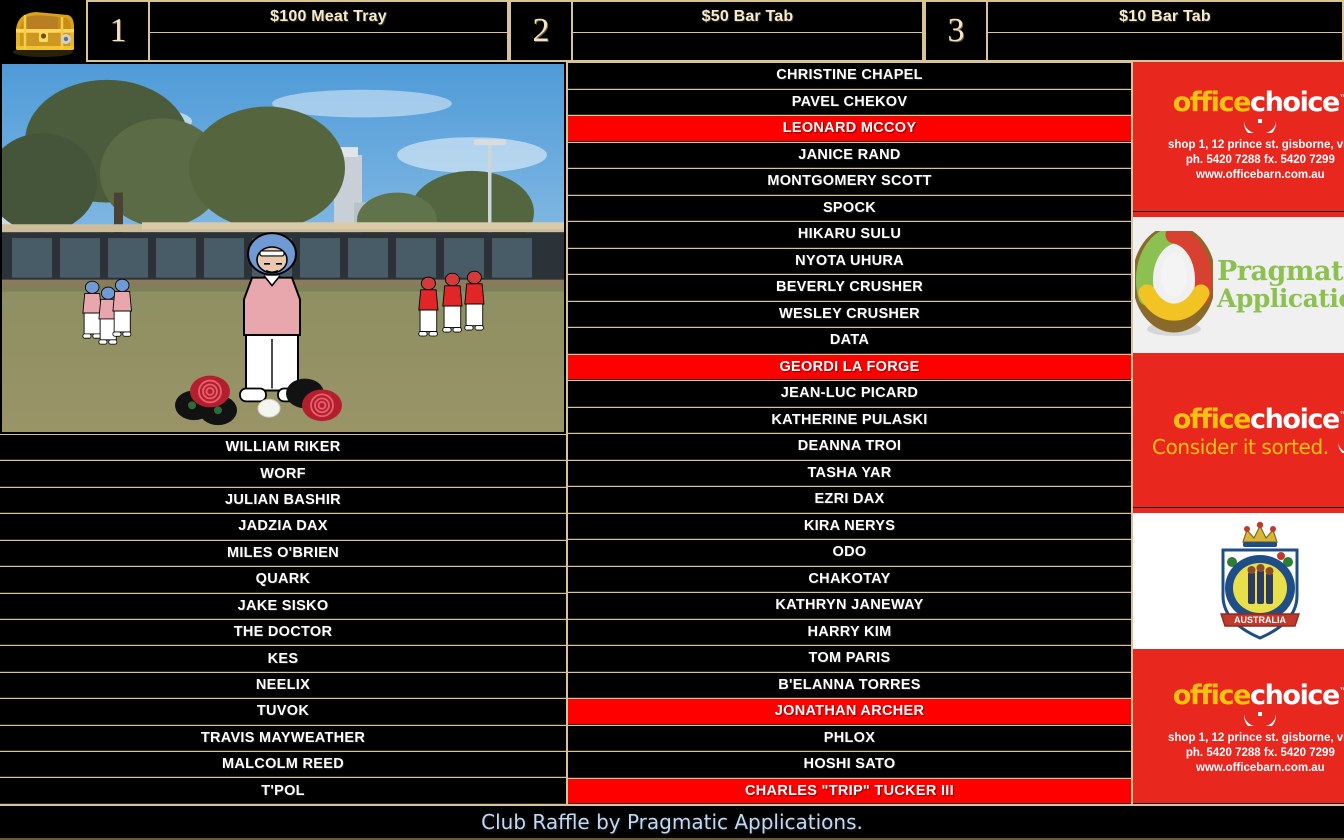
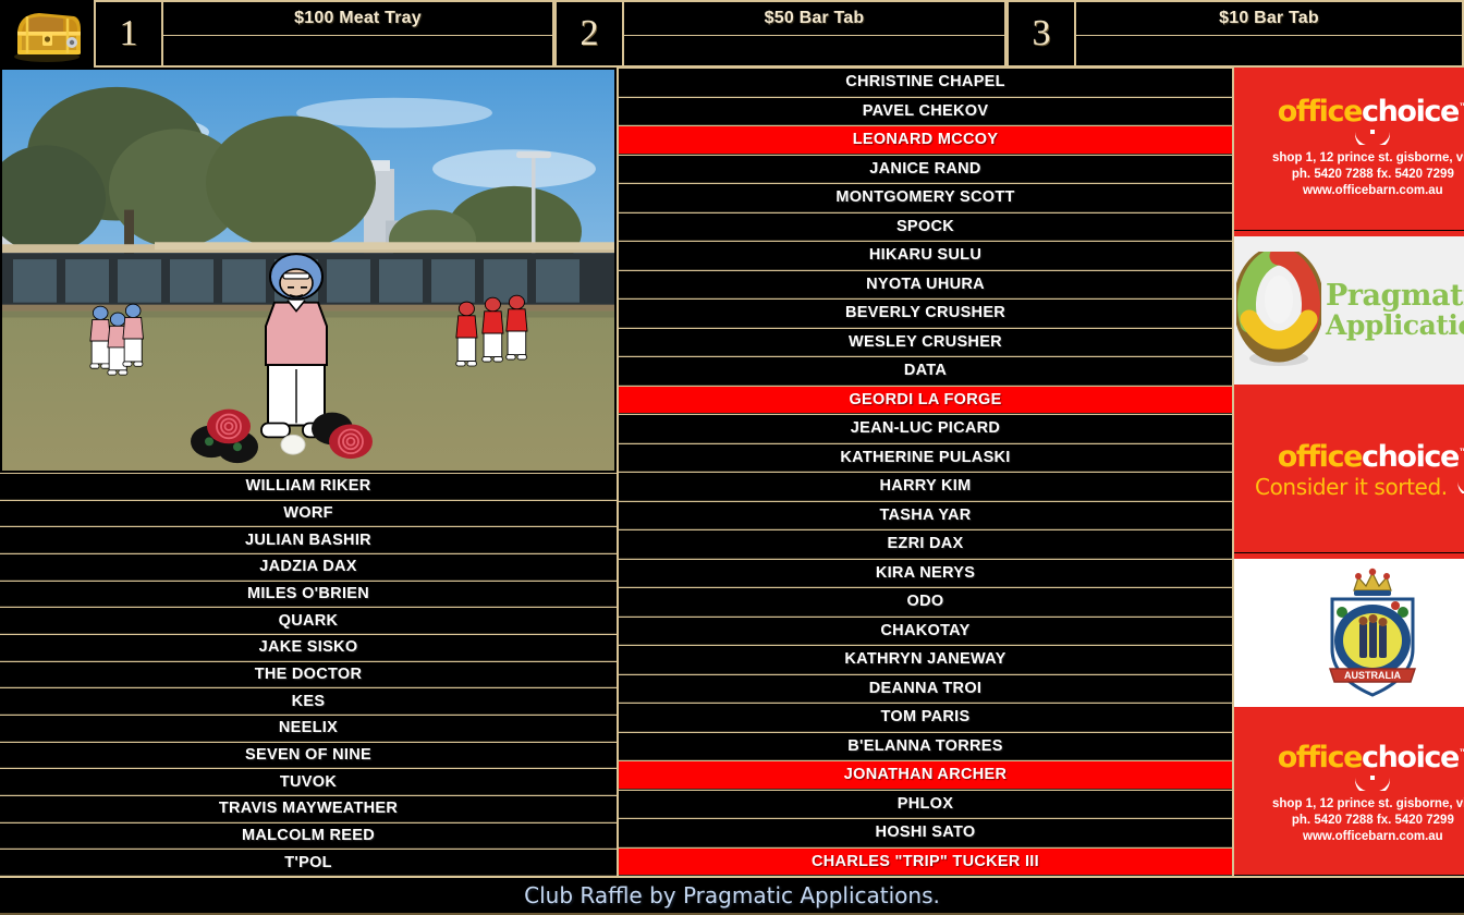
  1
  $100 Meat Tray
  2
  $50 Bar Tab
  3
  $10 Bar Tab
  WILLIAM RIKER
  WORF
  JULIAN BASHIR
  JADZIA DAX
  MILES O'BRIEN
  QUARK
  JAKE SISKO
  THE DOCTOR
  KES
  NEELIX
+ SEVEN OF NINE
  TUVOK
  TRAVIS MAYWEATHER
  MALCOLM REED
  T'POL
  CHRISTINE CHAPEL
  PAVEL CHEKOV
  LEONARD MCCOY
  JANICE RAND
  MONTGOMERY SCOTT
  SPOCK
  HIKARU SULU
  NYOTA UHURA
  BEVERLY CRUSHER
  WESLEY CRUSHER
  DATA
  GEORDI LA FORGE
  JEAN-LUC PICARD
  KATHERINE PULASKI
- DEANNA TROI
+ HARRY KIM
  TASHA YAR
  EZRI DAX
  KIRA NERYS
  ODO
  CHAKOTAY
  KATHRYN JANEWAY
- HARRY KIM
+ DEANNA TROI
  TOM PARIS
  B'ELANNA TORRES
  JONATHAN ARCHER
  PHLOX
  HOSHI SATO
  CHARLES "TRIP" TUCKER III
  officechoice™
  shop 1, 12 prince st. gisborne, v
  ph. 5420 7288 fx. 5420 7299
  www.officebarn.com.au
  Pragmat
  Applicati
  officechoice™
  Consider it sorted.
  AUSTRALIA
  officechoice™
  shop 1, 12 prince st. gisborne, v
  ph. 5420 7288 fx. 5420 7299
  www.officebarn.com.au
  Club Raffle by Pragmatic Applications.
